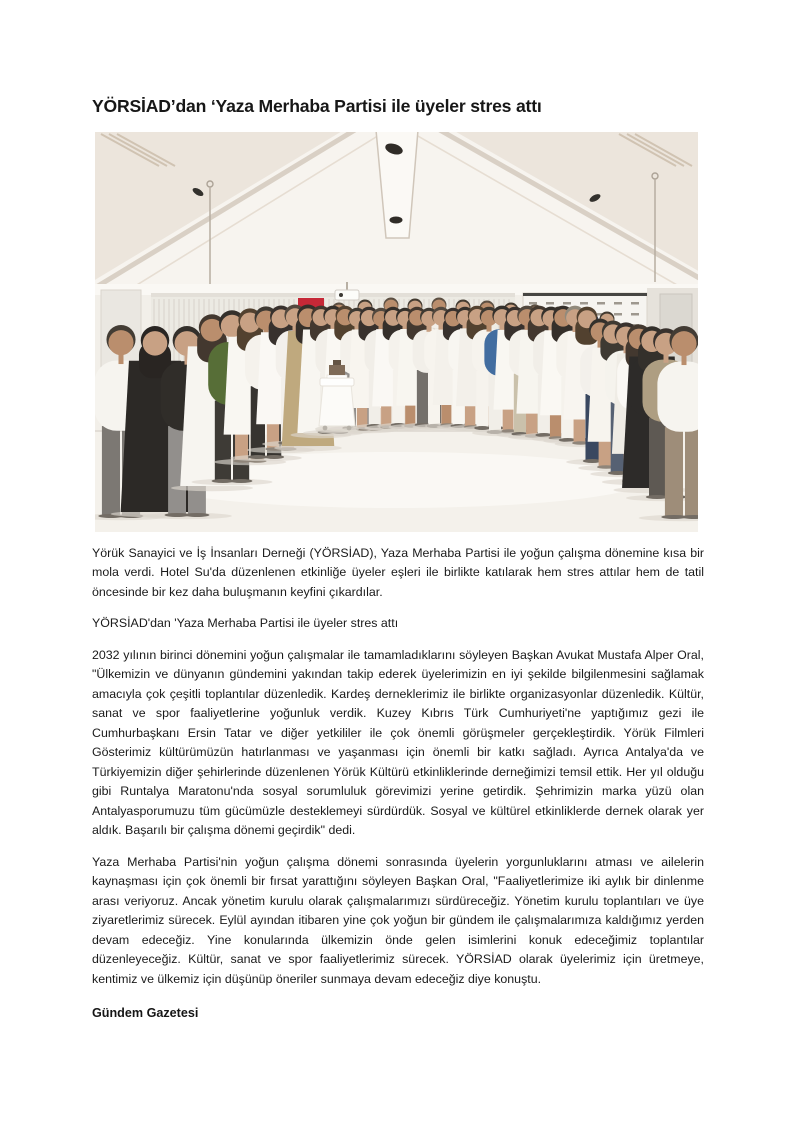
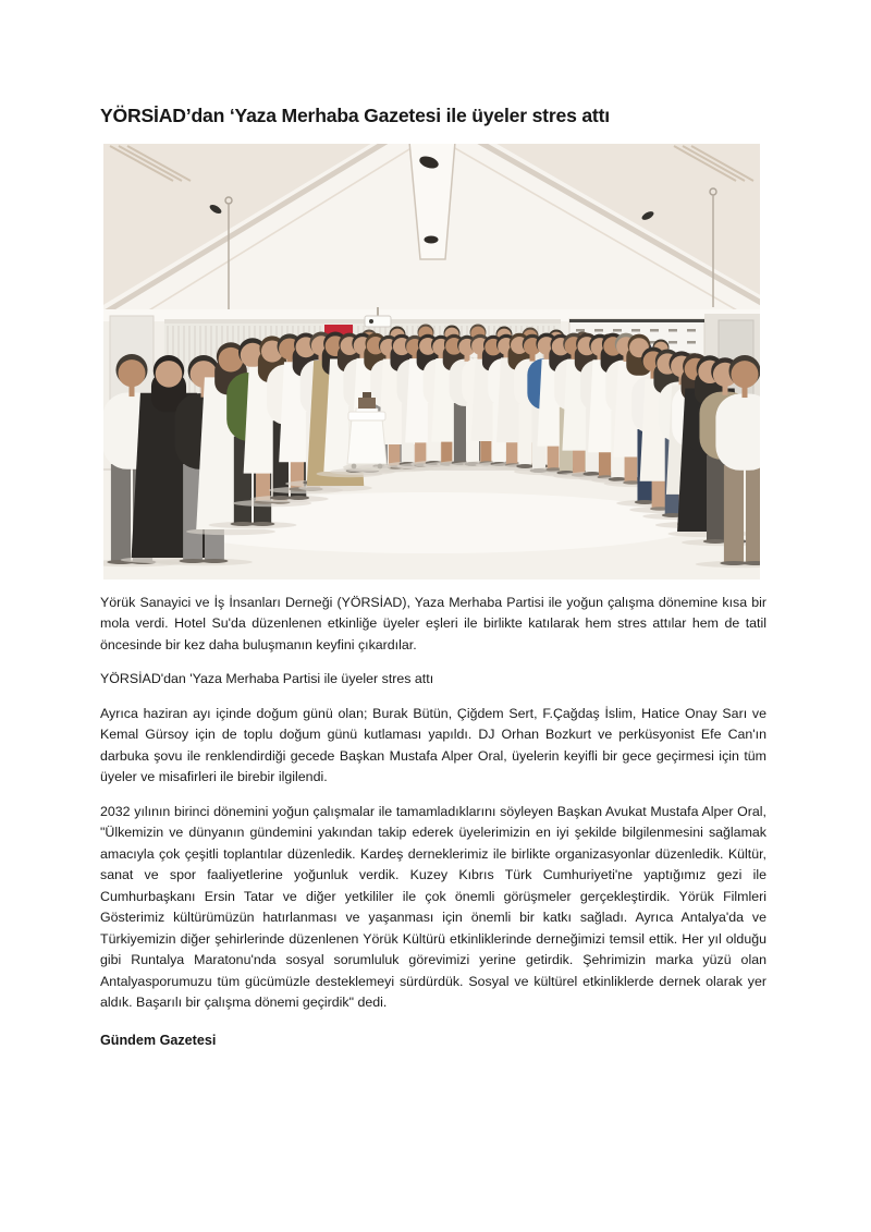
- YÖRSİAD’dan ‘Yaza Merhaba Partisi ile üyeler stres attı
+ YÖRSİAD’dan ‘Yaza Merhaba Gazetesi ile üyeler stres attı
  Yörük Sanayici ve İş İnsanları Derneği (YÖRSİAD), Yaza Merhaba Partisi ile yoğun çalışma dönemine kısa bir mola verdi. Hotel Su'da düzenlenen etkinliğe üyeler eşleri ile birlikte katılarak hem stres attılar hem de tatil öncesinde bir kez daha buluşmanın keyfini çıkardılar.
  YÖRSİAD'dan 'Yaza Merhaba Partisi ile üyeler stres attı
+ Ayrıca haziran ayı içinde doğum günü olan; Burak Bütün, Çiğdem Sert, F.Çağdaş İslim, Hatice Onay Sarı ve Kemal Gürsoy için de toplu doğum günü kutlaması yapıldı. DJ Orhan Bozkurt ve perküsyonist Efe Can'ın darbuka şovu ile renklendirdiği gecede Başkan Mustafa Alper Oral, üyelerin keyifli bir gece geçirmesi için tüm üyeler ve misafirleri ile birebir ilgilendi.
  2032 yılının birinci dönemini yoğun çalışmalar ile tamamladıklarını söyleyen Başkan Avukat Mustafa Alper Oral, "Ülkemizin ve dünyanın gündemini yakından takip ederek üyelerimizin en iyi şekilde bilgilenmesini sağlamak amacıyla çok çeşitli toplantılar düzenledik. Kardeş derneklerimiz ile birlikte organizasyonlar düzenledik. Kültür, sanat ve spor faaliyetlerine yoğunluk verdik. Kuzey Kıbrıs Türk Cumhuriyeti'ne yaptığımız gezi ile Cumhurbaşkanı Ersin Tatar ve diğer yetkililer ile çok önemli görüşmeler gerçekleştirdik. Yörük Filmleri Gösterimiz kültürümüzün hatırlanması ve yaşanması için önemli bir katkı sağladı. Ayrıca Antalya'da ve Türkiyemizin diğer şehirlerinde düzenlenen Yörük Kültürü etkinliklerinde derneğimizi temsil ettik. Her yıl olduğu gibi Runtalya Maratonu'nda sosyal sorumluluk görevimizi yerine getirdik. Şehrimizin marka yüzü olan Antalyasporumuzu tüm gücümüzle desteklemeyi sürdürdük. Sosyal ve kültürel etkinliklerde dernek olarak yer aldık. Başarılı bir çalışma dönemi geçirdik" dedi.
- Yaza Merhaba Partisi'nin yoğun çalışma dönemi sonrasında üyelerin yorgunluklarını atması ve ailelerin kaynaşması için çok önemli bir fırsat yarattığını söyleyen Başkan Oral, "Faaliyetlerimize iki aylık bir dinlenme arası veriyoruz. Ancak yönetim kurulu olarak çalışmalarımızı sürdüreceğiz. Yönetim kurulu toplantıları ve üye ziyaretlerimiz sürecek. Eylül ayından itibaren yine çok yoğun bir gündem ile çalışmalarımıza kaldığımız yerden devam edeceğiz. Yine konularında ülkemizin önde gelen isimlerini konuk edeceğimiz toplantılar düzenleyeceğiz. Kültür, sanat ve spor faaliyetlerimiz sürecek. YÖRSİAD olarak üyelerimiz için üretmeye, kentimiz ve ülkemiz için düşünüp öneriler sunmaya devam edeceğiz diye konuştu.
  Gündem Gazetesi
